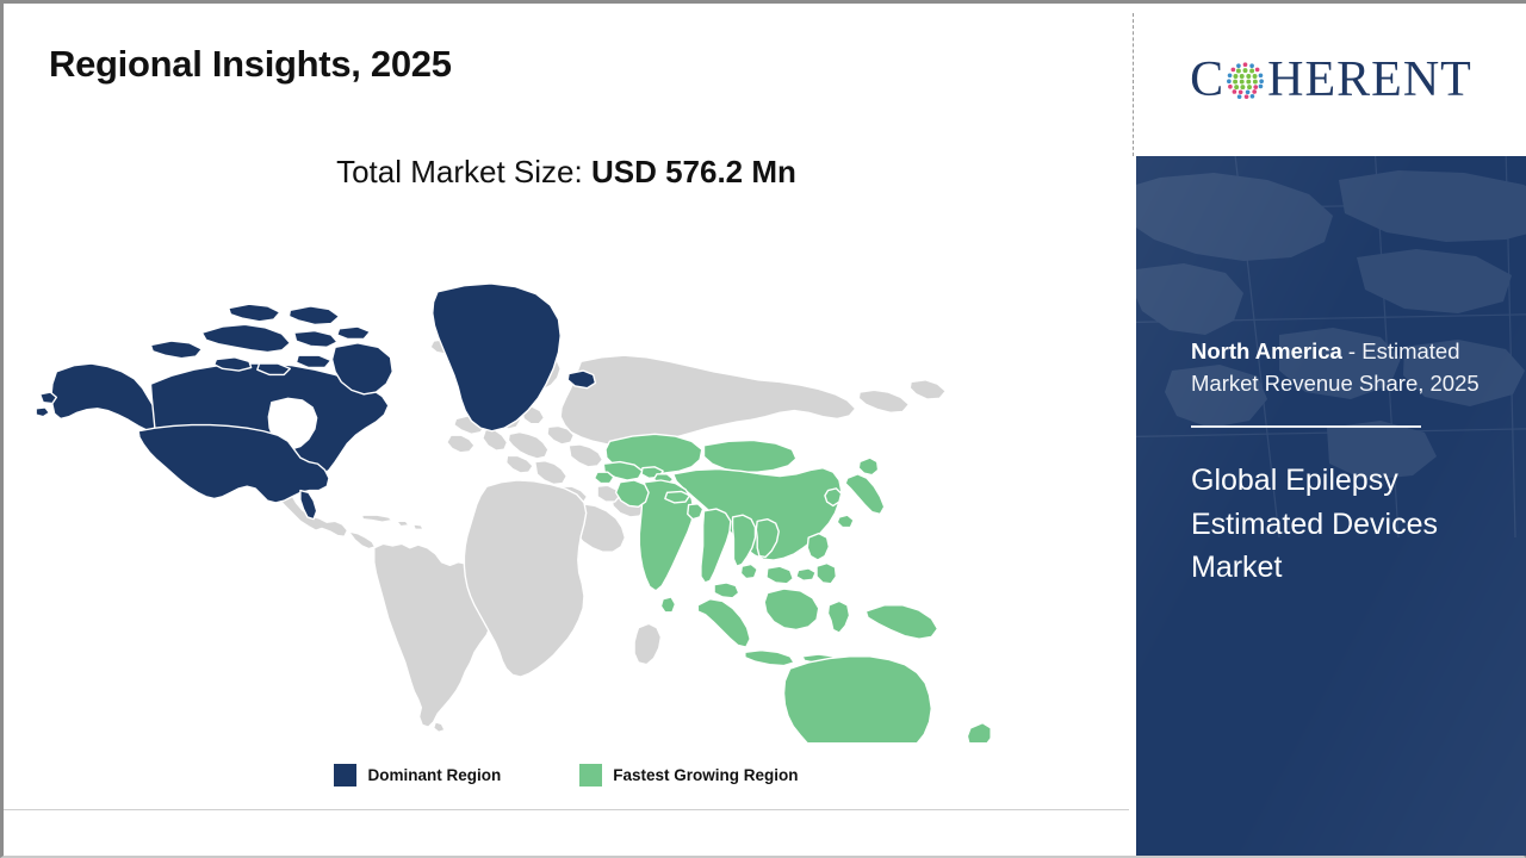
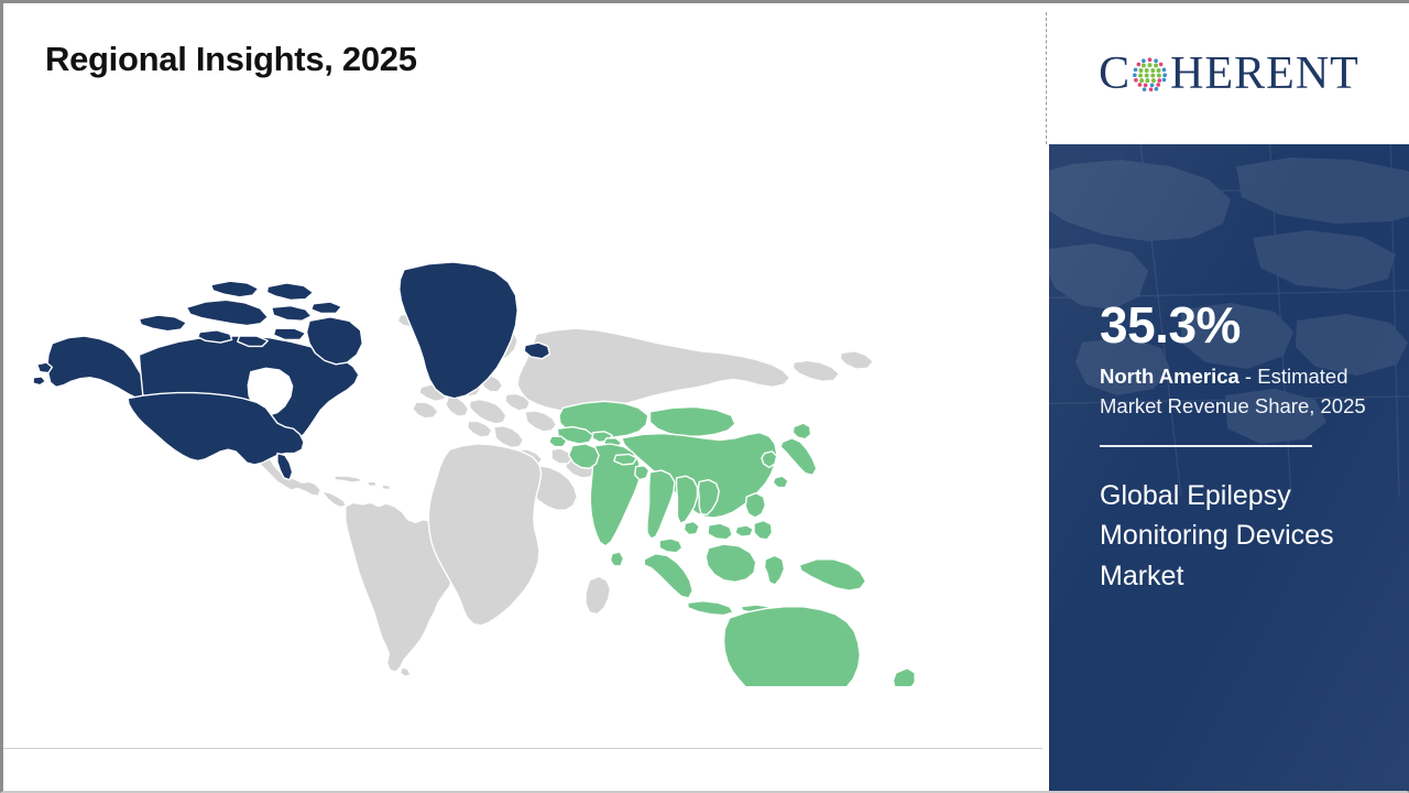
  Regional Insights, 2025
- Total Market Size: USD 576.2 Mn
- Dominant Region
- Fastest Growing Region
  C
  HERENT
+ 35.3%
  North America - Estimated Market Revenue Share, 2025
- Global Epilepsy Estimated Devices Market
+ Global Epilepsy Monitoring Devices Market
